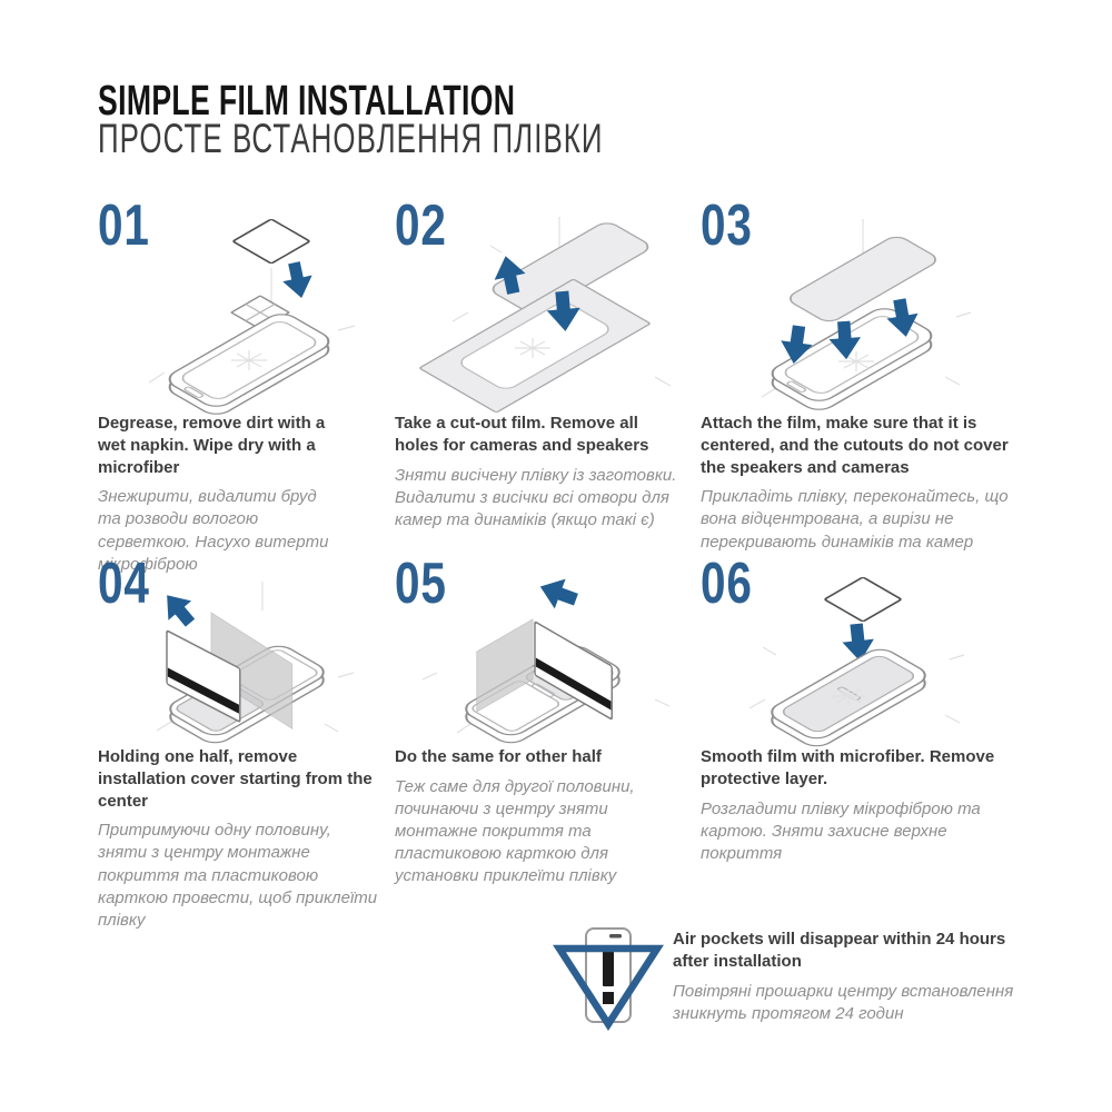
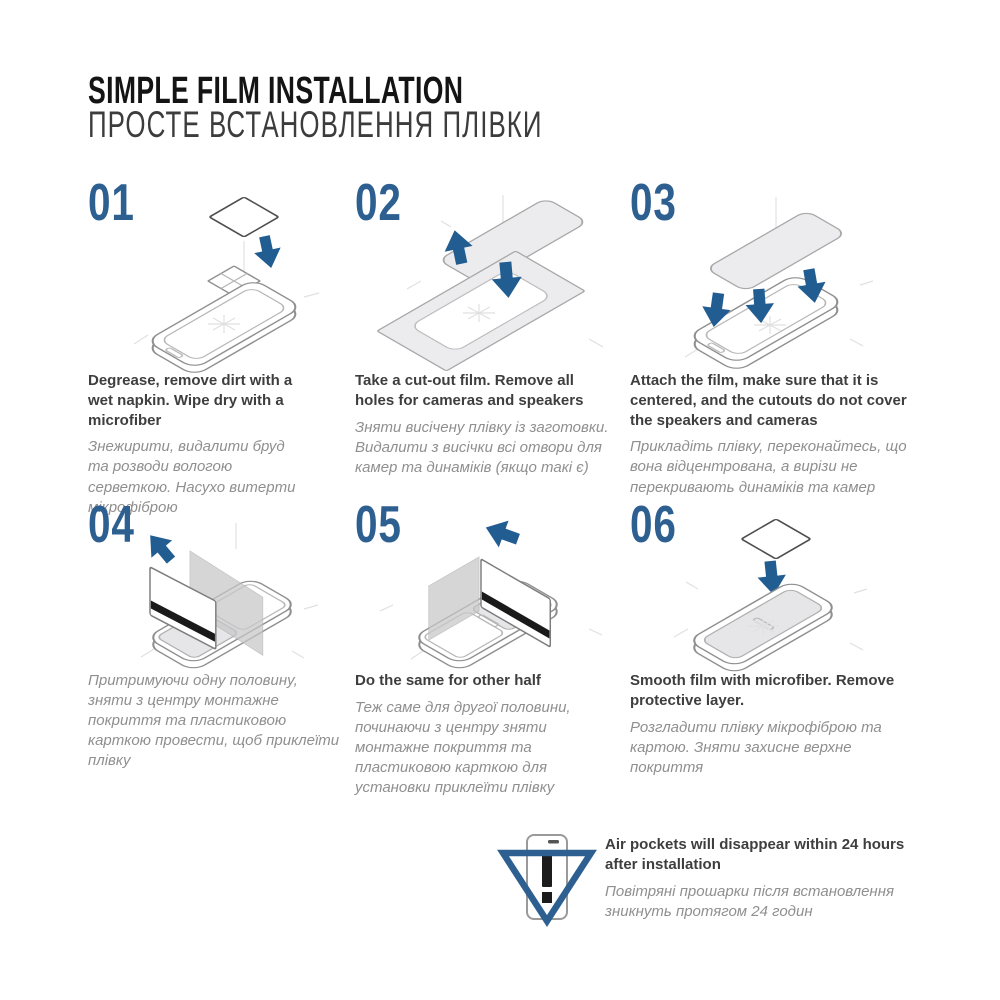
  SIMPLE FILM INSTALLATION
  ПРОСТЕ ВСТАНОВЛЕННЯ ПЛІВКИ
  01
  Degrease, remove dirt with a wet napkin. Wipe dry with a microfiber
  Знежирити, видалити бруд та розводи вологою серветкою. Насухо витерти мікрофіброю
  02
  Take a cut-out film. Remove all holes for cameras and speakers
  Зняти висічену плівку із заготовки. Видалити з висічки всі отвори для камер та динаміків (якщо такі є)
  03
  Attach the film, make sure that it is centered, and the cutouts do not cover the speakers and cameras
  Прикладіть плівку, переконайтесь, що вона відцентрована, а вирізи не перекривають динаміків та камер
  04
- Holding one half, remove installation cover starting from the center
  Притримуючи одну половину, зняти з центру монтажне покриття та пластиковою карткою провести, щоб приклеїти плівку
  05
  Do the same for other half
  Теж саме для другої половини, починаючи з центру зняти монтажне покриття та пластиковою карткою для установки приклеїти плівку
  06
  Smooth film with microfiber. Remove protective layer.
  Розгладити плівку мікрофіброю та картою. Зняти захисне верхне покриття
  Air pockets will disappear within 24 hours after installation
- Повітряні прошарки центру встановлення зникнуть протягом 24 годин
+ Повітряні прошарки після встановлення зникнуть протягом 24 годин
